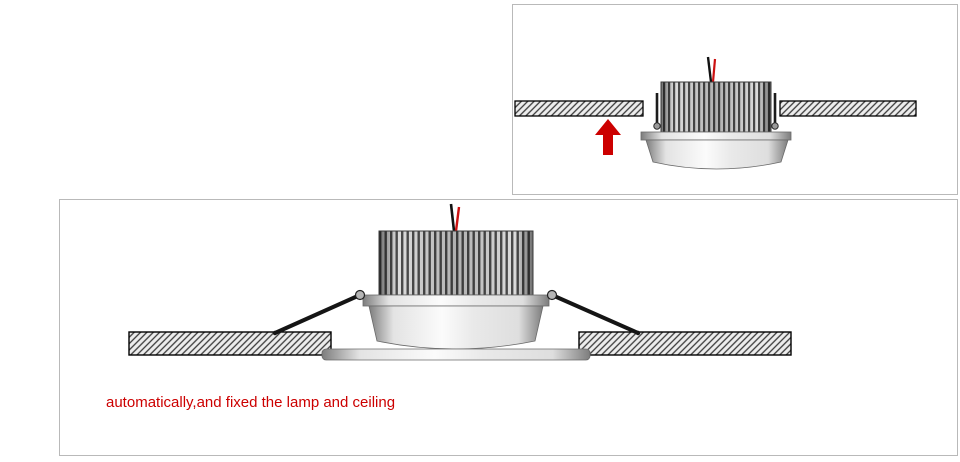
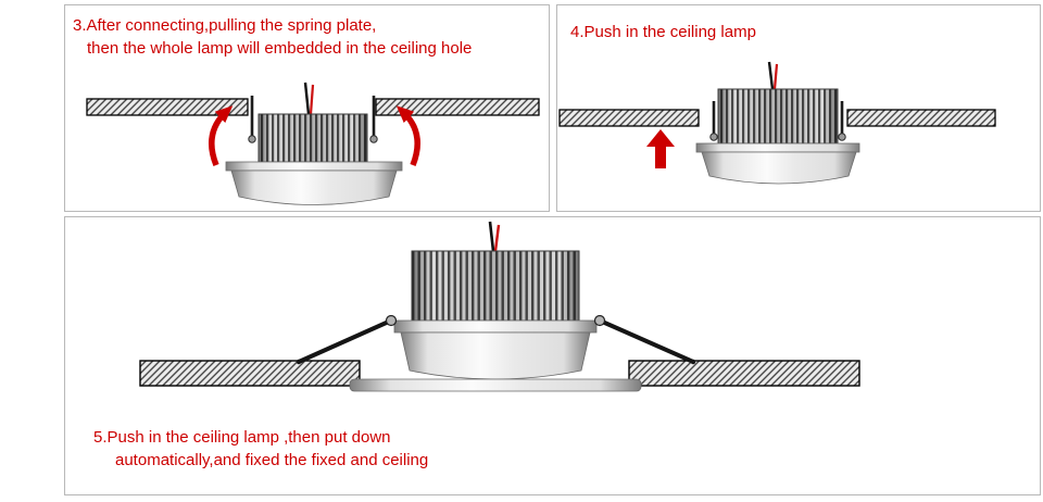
+ 3.After connecting,pulling the spring plate,
+ then the whole lamp will embedded in the ceiling hole
+ 4.Push in the ceiling lamp
+ 5.Push in the ceiling lamp ,then put down
- automatically,and fixed the lamp and ceiling
+ automatically,and fixed the fixed and ceiling
